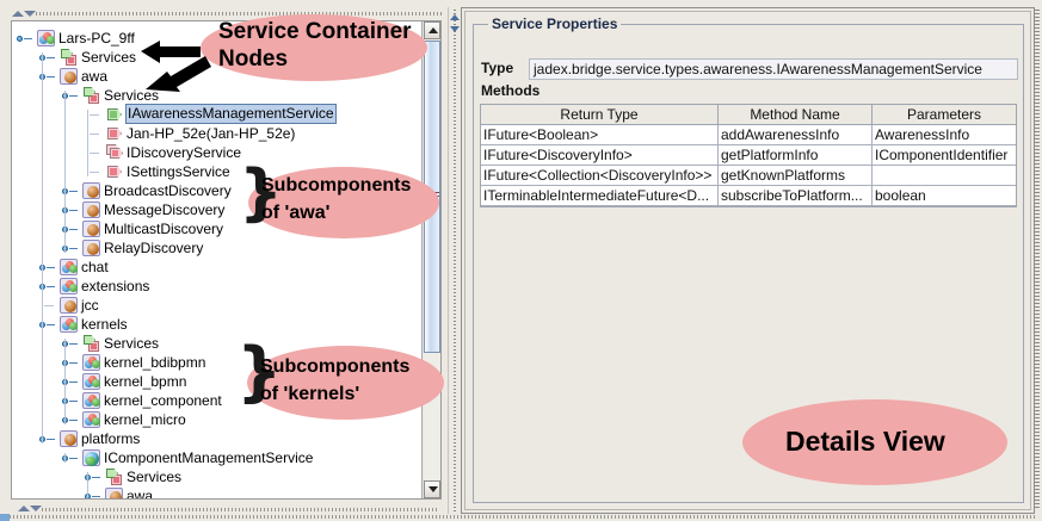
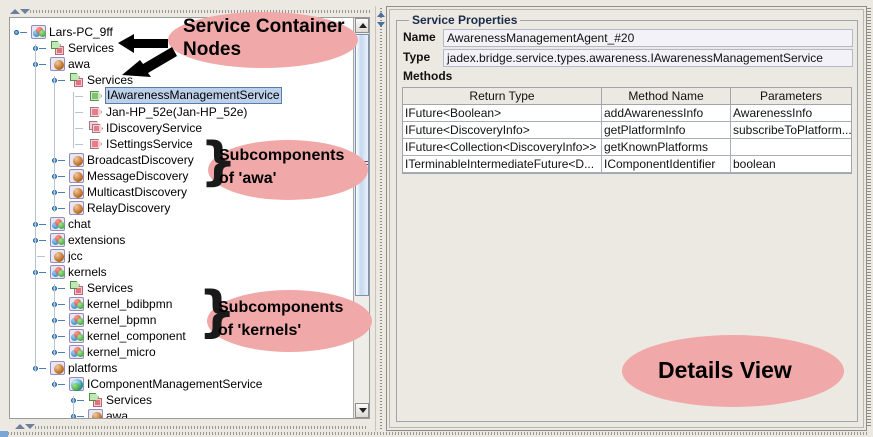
  Lars-PC_9ff
  Services
  awa
  Services
  IAwarenessManagementService
  Jan-HP_52e(Jan-HP_52e)
  IDiscoveryService
  ISettingsService
  BroadcastDiscovery
  MessageDiscovery
  MulticastDiscovery
  RelayDiscovery
  chat
  extensions
  jcc
  kernels
  Services
  kernel_bdibpmn
  kernel_bpmn
  kernel_component
  kernel_micro
  platforms
  IComponentManagementService
  Services
  awa
  Service Properties
+ Name
+ AwarenessManagementAgent_#20
  Type
  jadex.bridge.service.types.awareness.IAwarenessManagementService
  Methods
  Return Type
  Method Name
  Parameters
  IFuture<Boolean>
  addAwarenessInfo
  AwarenessInfo
  IFuture<DiscoveryInfo>
  getPlatformInfo
- IComponentIdentifier
+ subscribeToPlatform...
  IFuture<Collection<DiscoveryInfo>>
  getKnownPlatforms
  ITerminableIntermediateFuture<D...
- subscribeToPlatform...
+ IComponentIdentifier
  boolean
  Details View
  Service Container
  Nodes
  }
  Subcomponents
  of 'awa'
  }
  Subcomponents
  of 'kernels'
